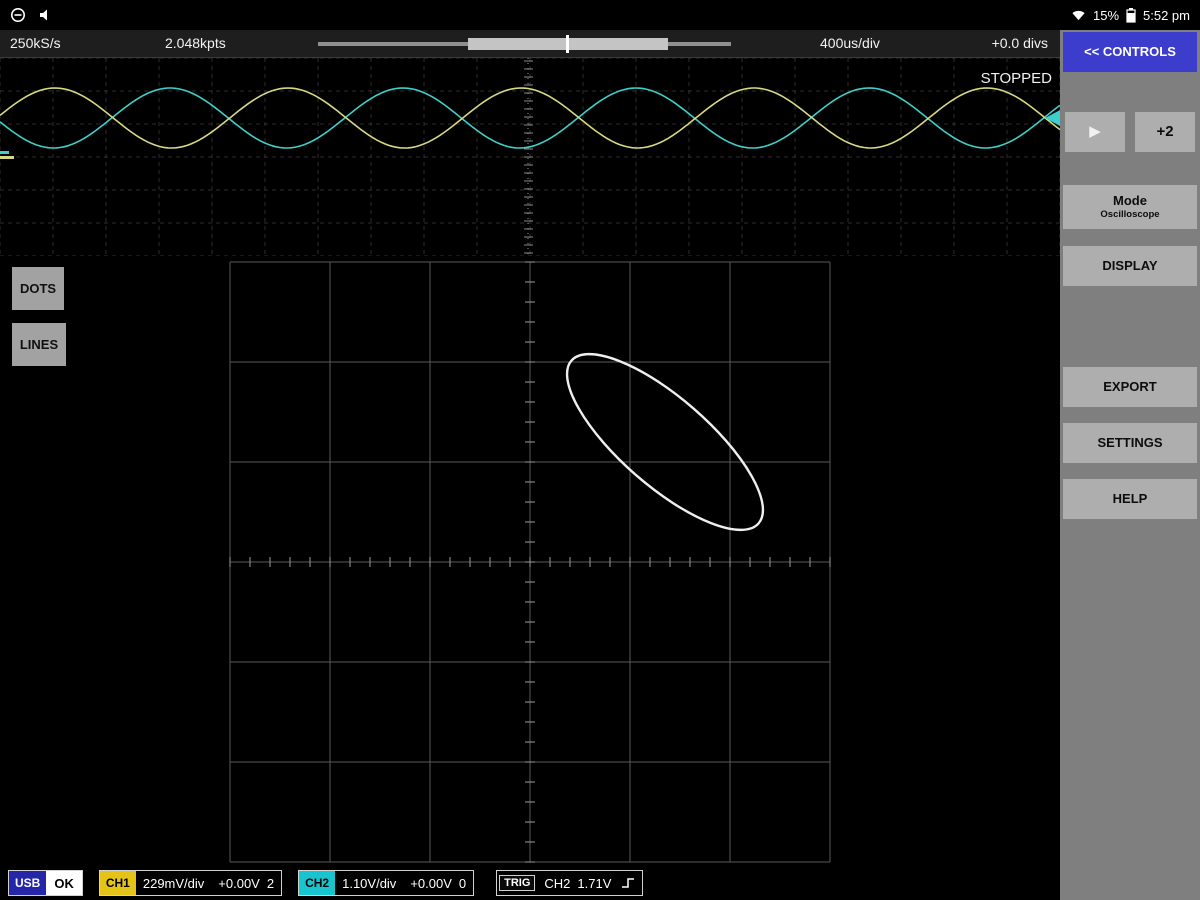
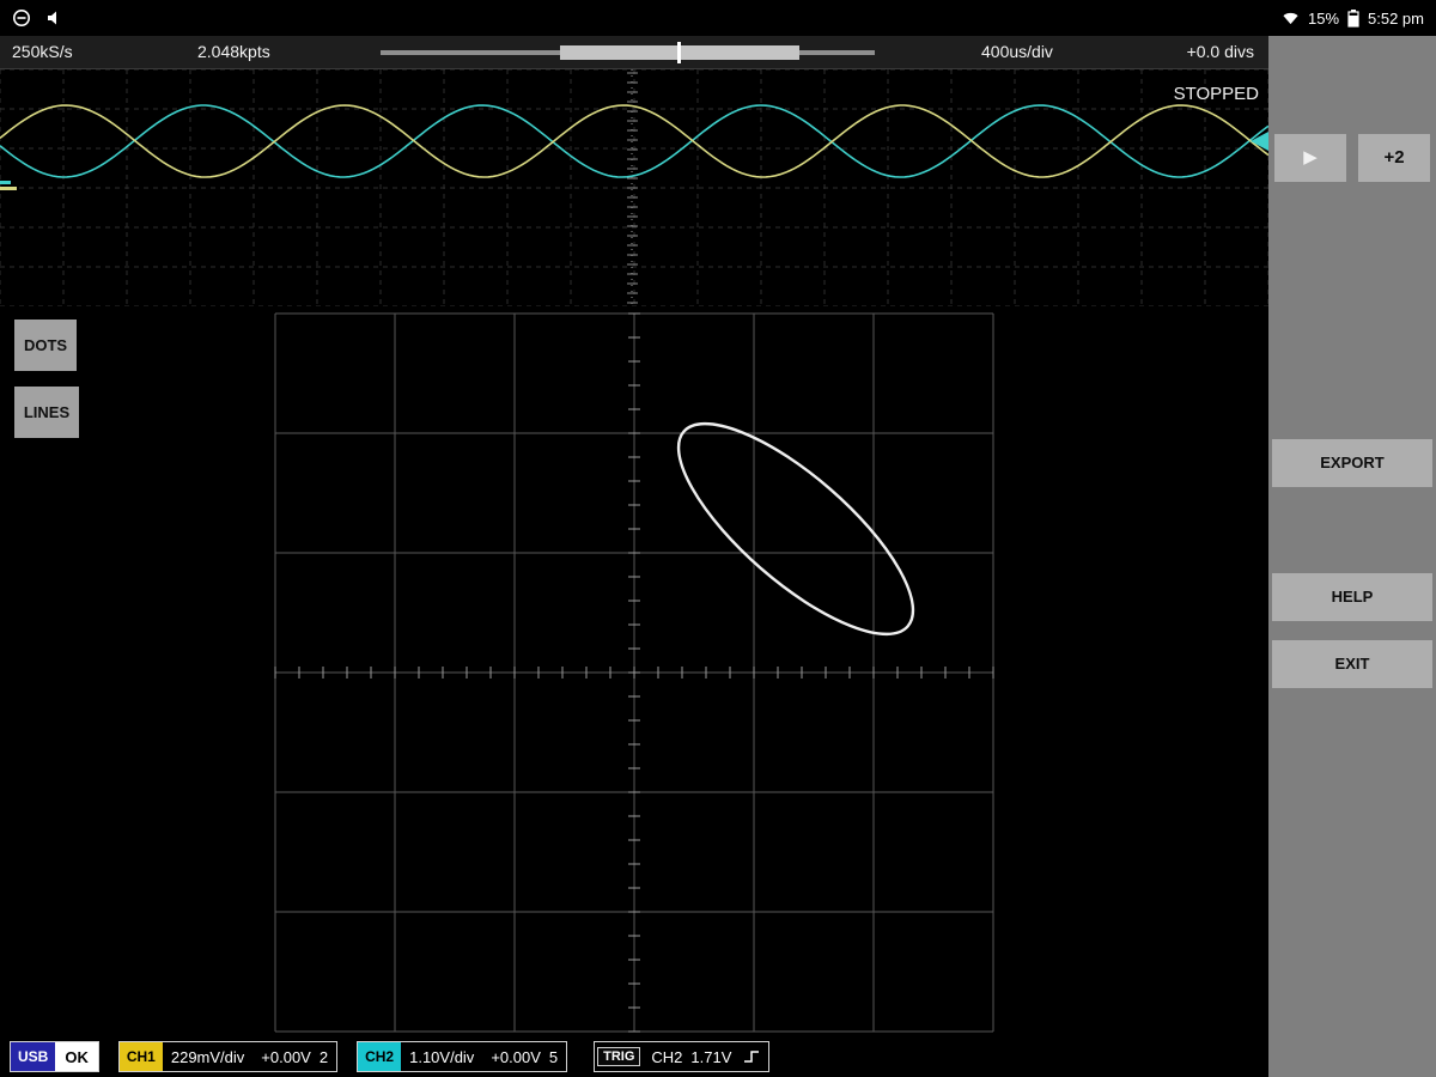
  15%
  5:52 pm
  250kS/s
  2.048kpts
  400us/div
  +0.0 divs
  STOPPED
  DOTS
  LINES
  USB
  OK
  CH1
  229mV/div
  +0.00V
  2
  CH2
  1.10V/div
  +0.00V
- 0
+ 5
  TRIG
  CH2
  1.71V
- << CONTROLS
  ▶
  +2
- Mode
- Oscilloscope
- DISPLAY
  EXPORT
- SETTINGS
  HELP
+ EXIT
